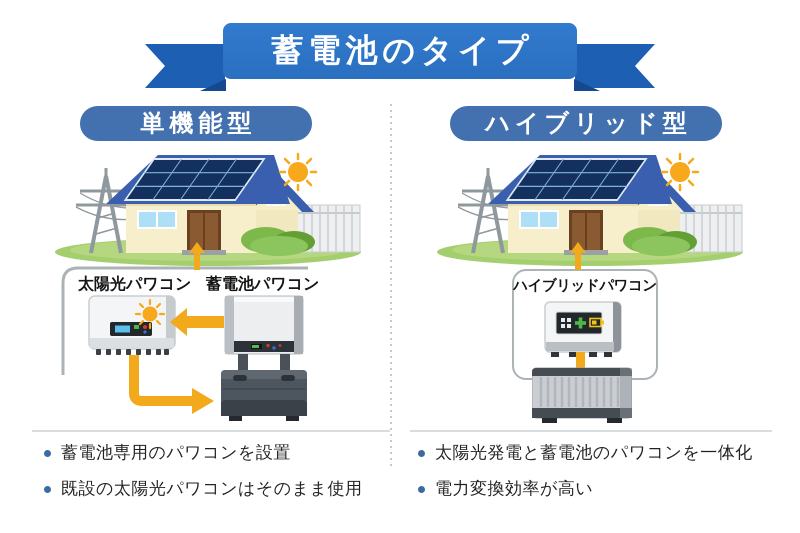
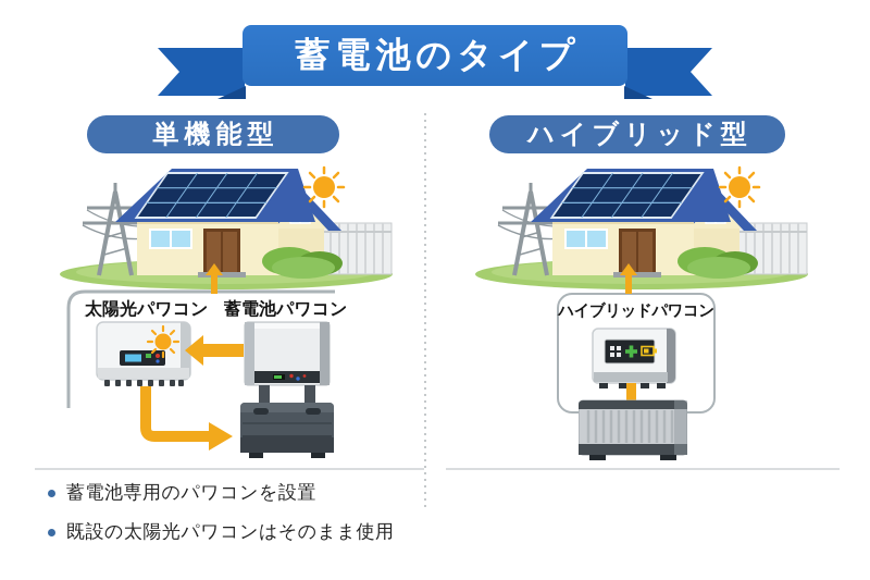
  蓄電池のタイプ
  単機能型
  ハイブリッド型
  太陽光パワコン
  蓄電池パワコン
  ハイブリッドパワコン
  蓄電池専用のパワコンを設置
  既設の太陽光パワコンはそのまま使用
- 太陽光発電と蓄電池のパワコンを一体化
- 電力変換効率が高い
